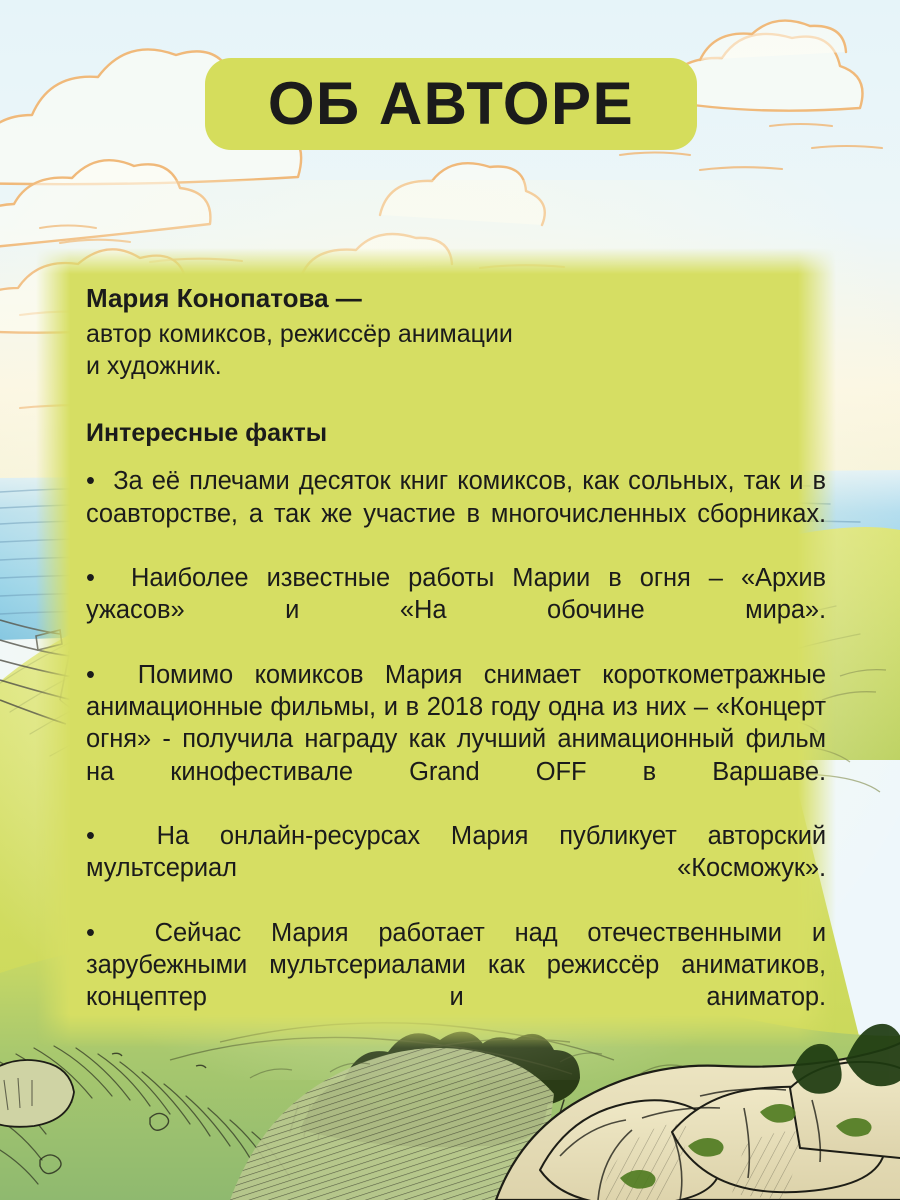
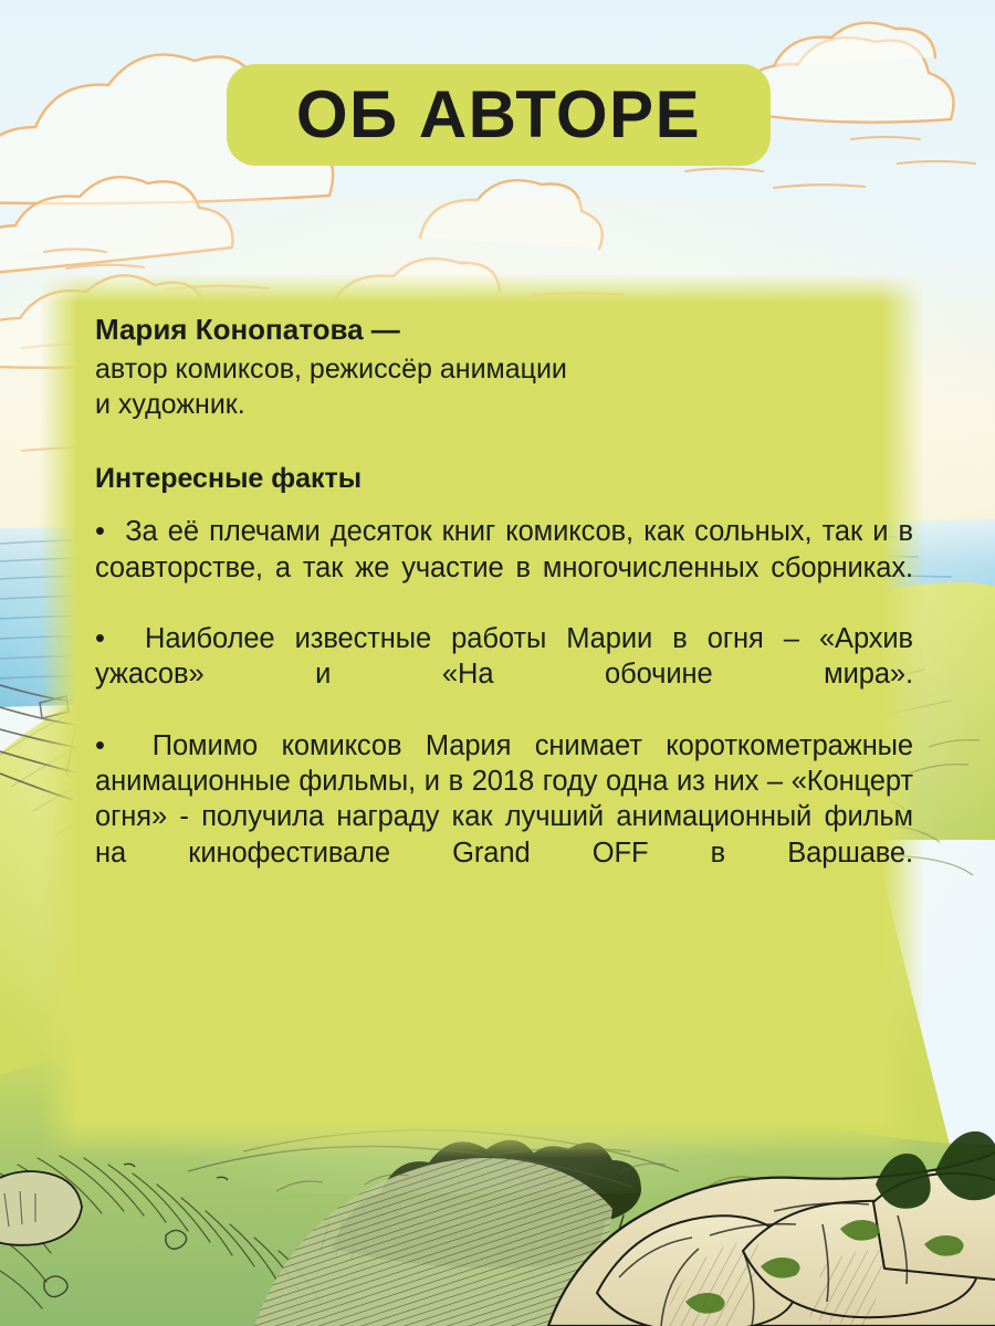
  ОБ АВТОРЕ
  Мария Конопатова —
  автор комиксов, режиссёр анимации
  и художник.
  Интересные факты
  • За её плечами десяток книг комиксов, как сольных, так и в соавторстве, а так же участие в многочисленных сборниках.
  • Наиболее известные работы Марии в огня – «Архив ужасов» и «На обочине мира».
  • Помимо комиксов Мария снимает короткометражные анимационные фильмы, и в 2018 году одна из них – «Концерт огня» - получила награду как лучший анимационный фильм на кинофестивале Grand OFF в Варшаве.
- • На онлайн-ресурсах Мария публикует авторский мультсериал «Косможук».
- • Сейчас Мария работает над отечественными и зарубежными мультсериалами как режиссёр аниматиков, концептер и аниматор.
